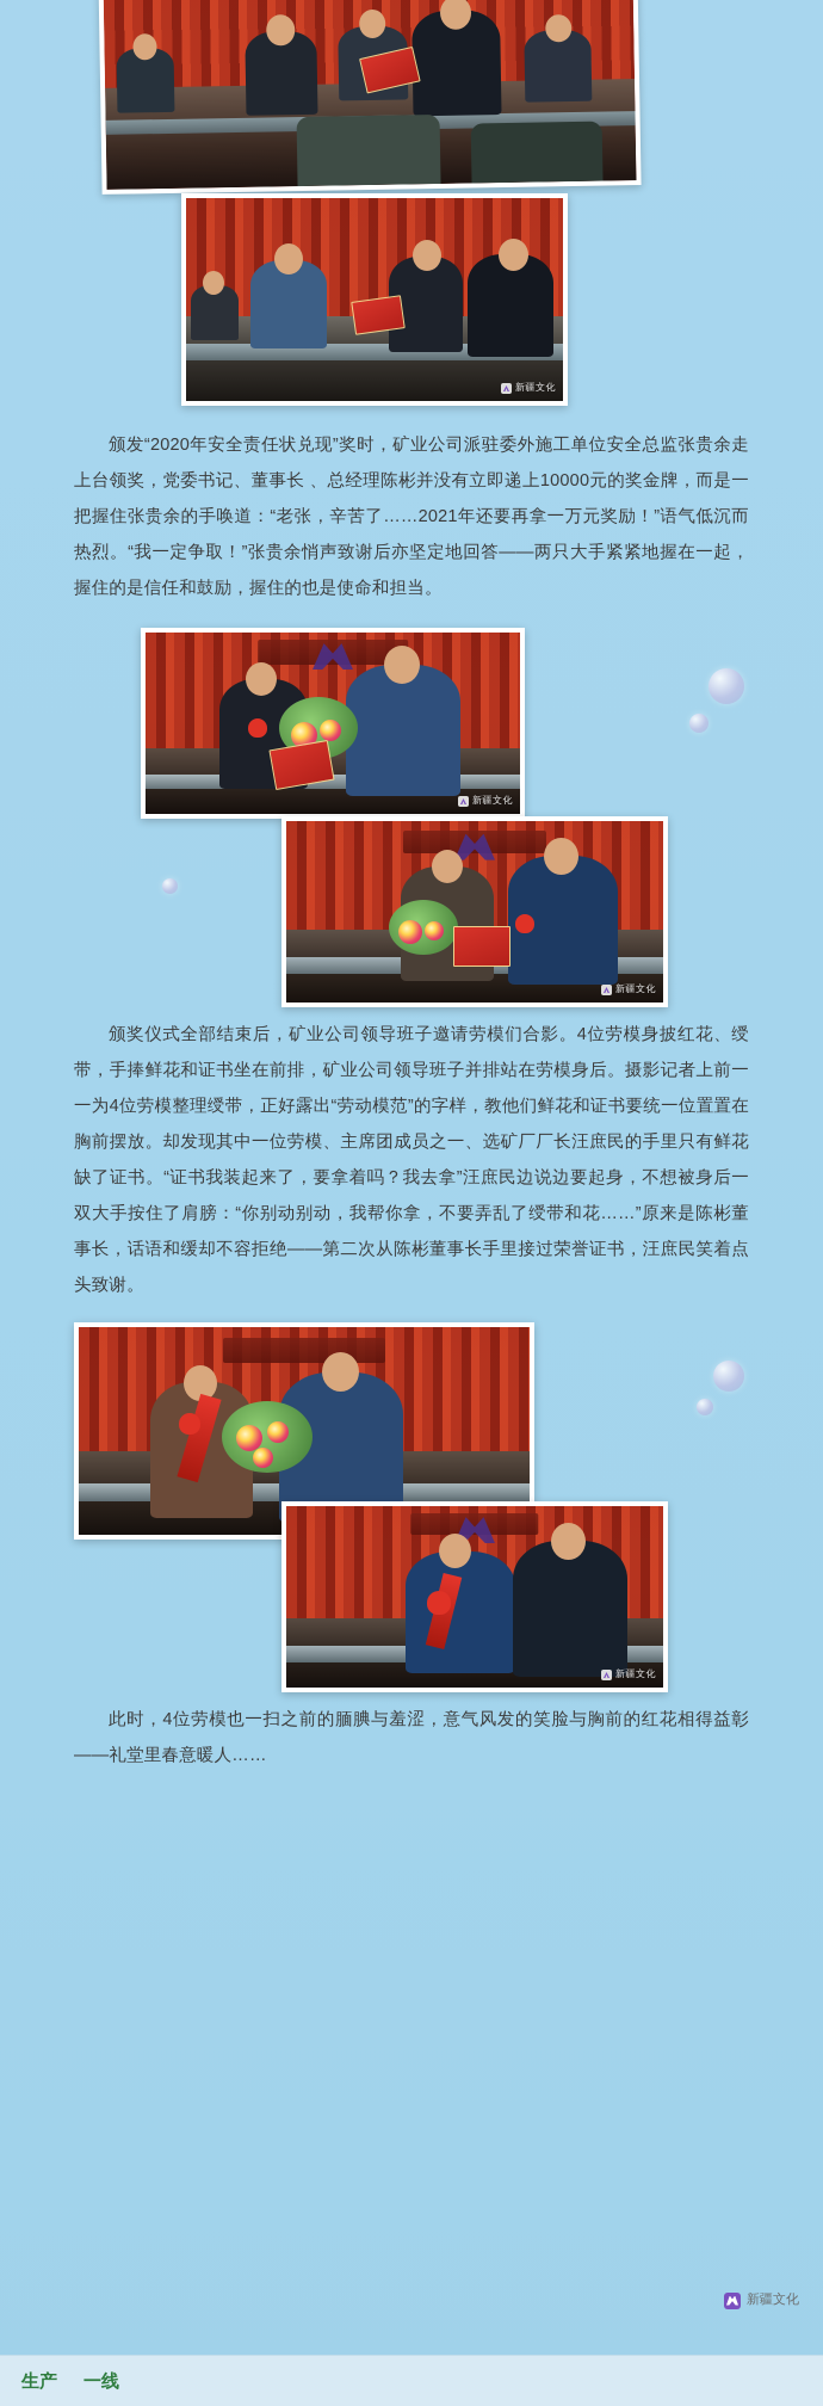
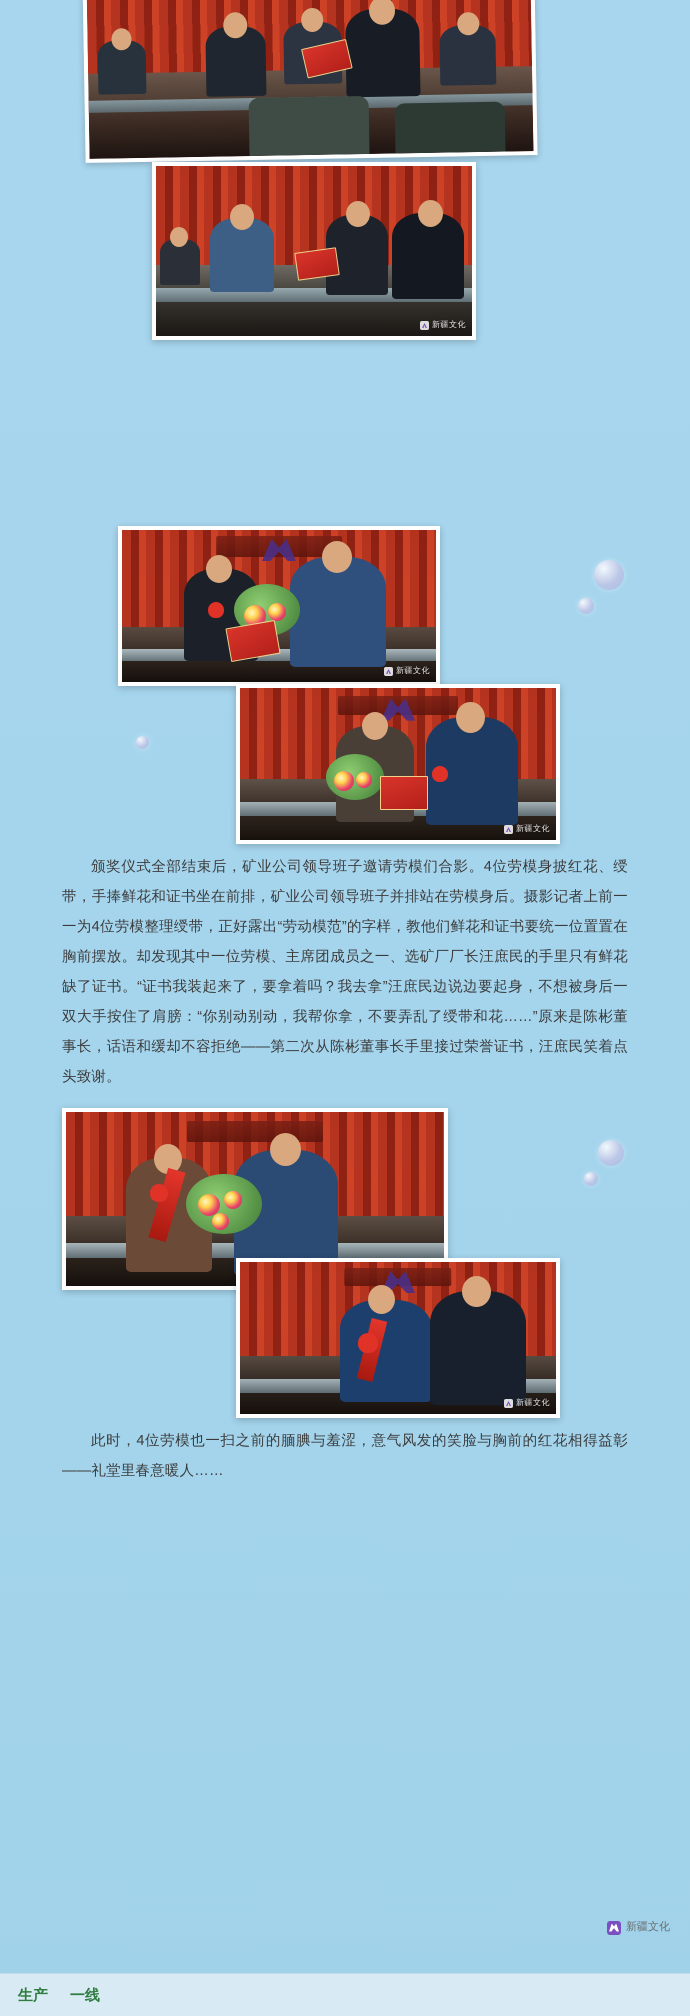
  新疆文化
- 颁发“2020年安全责任状兑现”奖时，矿业公司派驻委外施工单位安全总监张贵余走上台领奖，党委书记、董事长 、总经理陈彬并没有立即递上10000元的奖金牌，而是一把握住张贵余的手唤道：“老张，辛苦了……2021年还要再拿一万元奖励！”语气低沉而热烈。“我一定争取！”张贵余悄声致谢后亦坚定地回答——两只大手紧紧地握在一起，握住的是信任和鼓励，握住的也是使命和担当。
  新疆文化
  新疆文化
  颁奖仪式全部结束后，矿业公司领导班子邀请劳模们合影。4位劳模身披红花、绶带，手捧鲜花和证书坐在前排，矿业公司领导班子并排站在劳模身后。摄影记者上前一一为4位劳模整理绶带，正好露出“劳动模范”的字样，教他们鲜花和证书要统一位置置在胸前摆放。却发现其中一位劳模、主席团成员之一、选矿厂厂长汪庶民的手里只有鲜花缺了证书。“证书我装起来了，要拿着吗？我去拿”汪庶民边说边要起身，不想被身后一双大手按住了肩膀：“你别动别动，我帮你拿，不要弄乱了绶带和花……”原来是陈彬董事长，话语和缓却不容拒绝——第二次从陈彬董事长手里接过荣誉证书，汪庶民笑着点头致谢。
  新疆文化
  此时，4位劳模也一扫之前的腼腆与羞涩，意气风发的笑脸与胸前的红花相得益彰——礼堂里春意暖人……
  新疆文化
  生产
  一线
